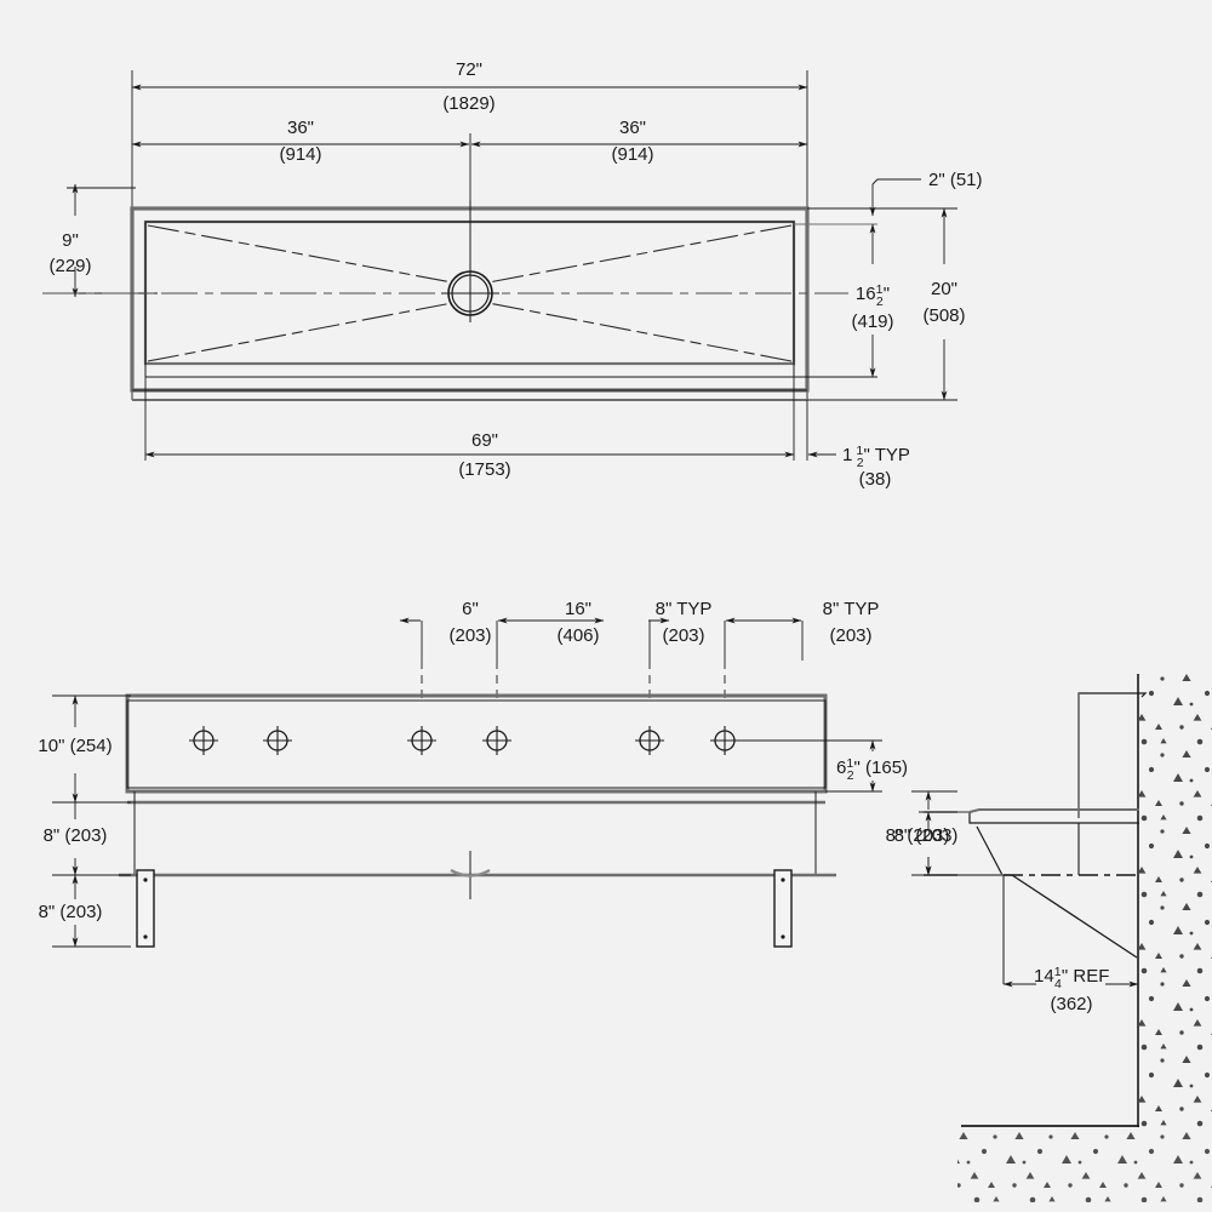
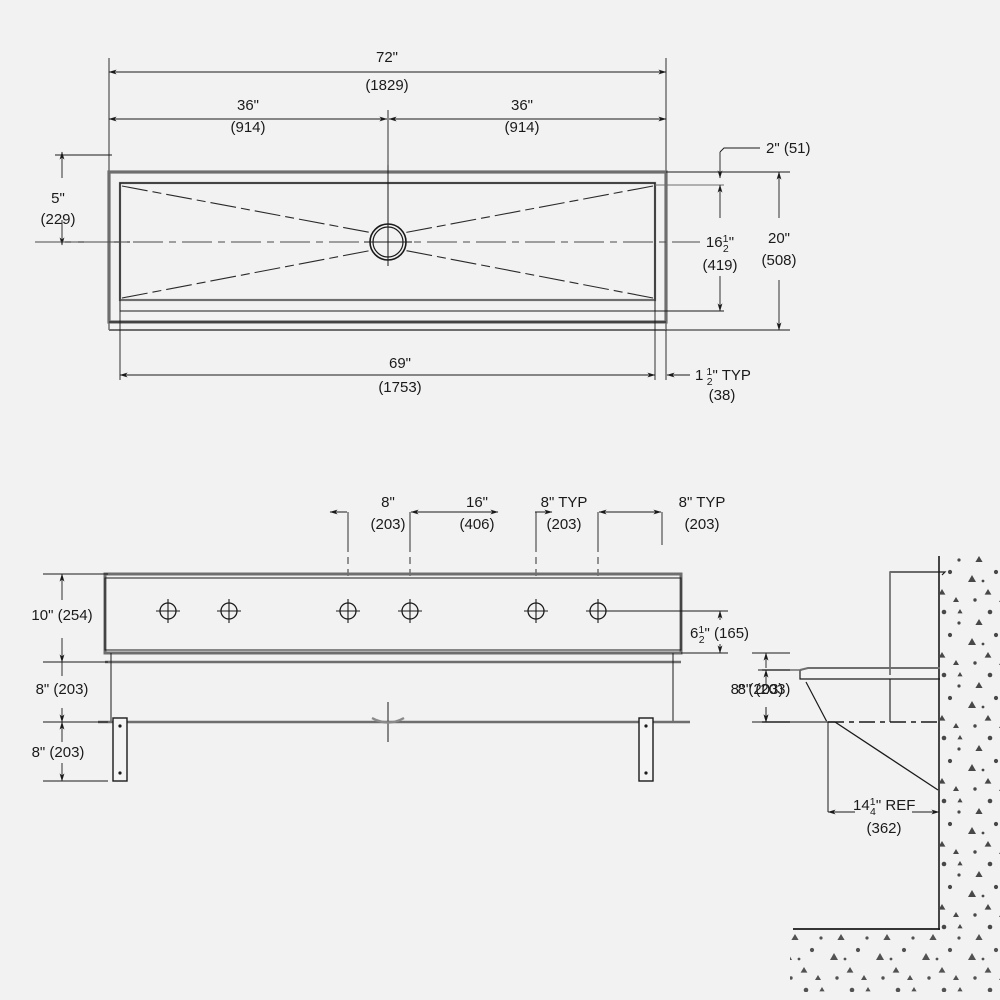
  72"
  (1829)
  36"
  (914)
  36"
  (914)
- 9"
+ 5"
  (229)
  2" (51)
  161 2 "
  (419)
  20"
  (508)
  69"
  (1753)
  1 1 2 " TYP
  (38)
- 6"
+ 8"
  (203)
  16"
  (406)
  8" TYP
  (203)
  8" TYP
  (203)
  10" (254)
  8" (203)
  8" (203)
  61 2 " (165)
  8" (203)
  8" (203)
  141 4 " REF
  (362)
